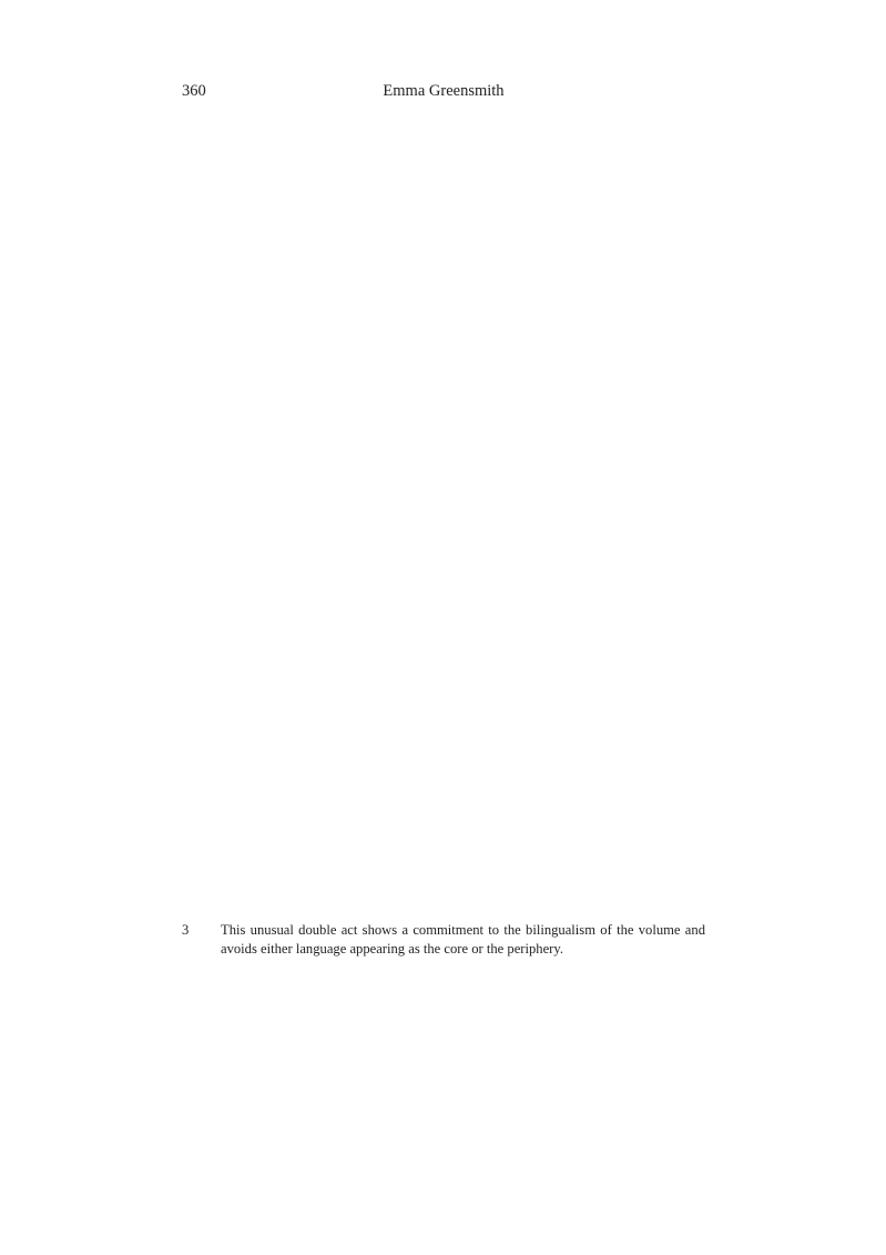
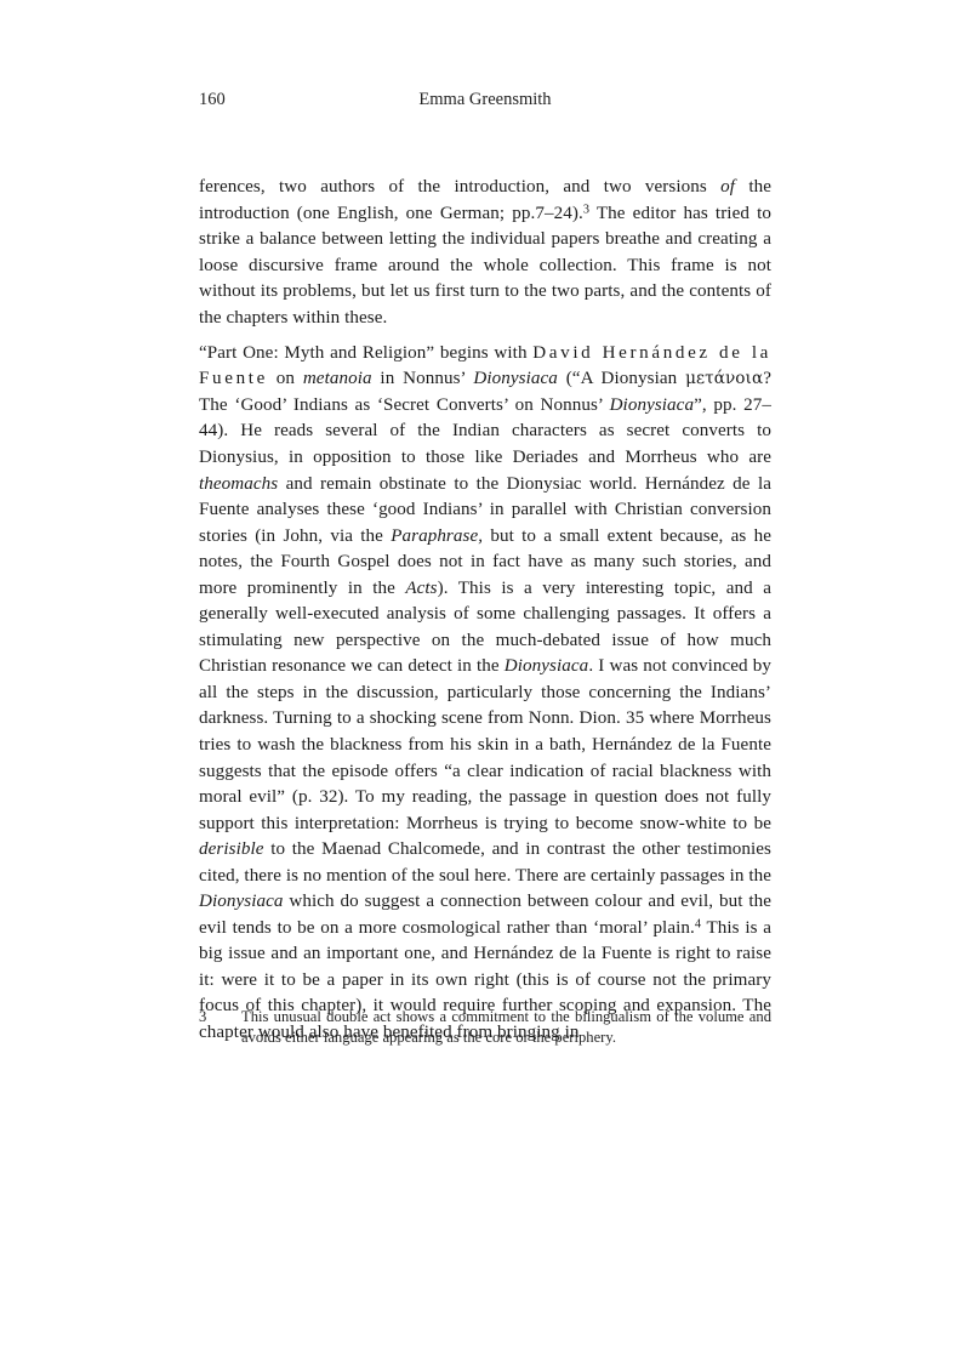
- 360
+ 160
  Emma Greensmith
+ ferences, two authors of the introduction, and two versions of the introduction (one English, one German; pp.7–24).3 The editor has tried to strike a balance between letting the individual papers breathe and creating a loose discursive frame around the whole collection. This frame is not without its problems, but let us first turn to the two parts, and the contents of the chapters within these.
+ “Part One: Myth and Religion” begins with David Hernández de la Fuente on metanoia in Nonnus’ Dionysiaca (“A Dionysian μετάνοια? The ‘Good’ Indians as ‘Secret Converts’ on Nonnus’ Dionysiaca”, pp. 27–44). He reads several of the Indian characters as secret converts to Dionysius, in opposition to those like Deriades and Morrheus who are theomachs and remain obstinate to the Dionysiac world. Hernández de la Fuente analyses these ‘good Indians’ in parallel with Christian conversion stories (in John, via the Paraphrase, but to a small extent because, as he notes, the Fourth Gospel does not in fact have as many such stories, and more prominently in the Acts). This is a very interesting topic, and a generally well-executed analysis of some challenging passages. It offers a stimulating new perspective on the much-debated issue of how much Christian resonance we can detect in the Dionysiaca. I was not convinced by all the steps in the discussion, particularly those concerning the Indians’ darkness. Turning to a shocking scene from Nonn. Dion. 35 where Morrheus tries to wash the blackness from his skin in a bath, Hernández de la Fuente suggests that the episode offers “a clear indication of racial blackness with moral evil” (p. 32). To my reading, the passage in question does not fully support this interpretation: Morrheus is trying to become snow-white to be derisible to the Maenad Chalcomede, and in contrast the other testimonies cited, there is no mention of the soul here. There are certainly passages in the Dionysiaca which do suggest a connection between colour and evil, but the evil tends to be on a more cosmological rather than ‘moral’ plain.4 This is a big issue and an important one, and Hernández de la Fuente is right to raise it: were it to be a paper in its own right (this is of course not the primary focus of this chapter), it would require further scoping and expansion. The chapter would also have benefited from bringing in
  3
  This unusual double act shows a commitment to the bilingualism of the volume and avoids either language appearing as the core or the periphery.
